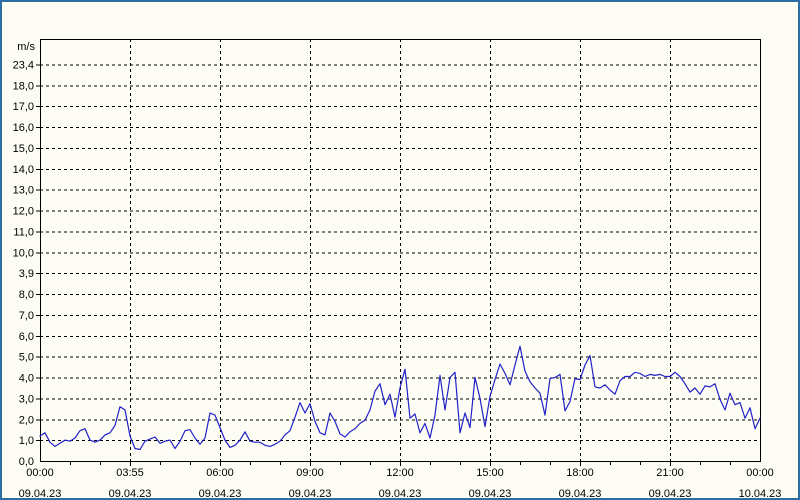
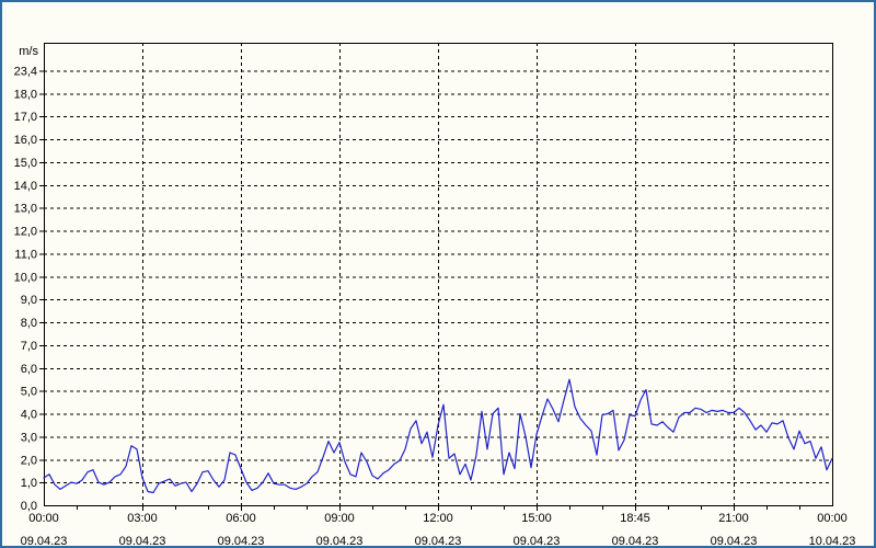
  0,0
  1,0
  2,0
  3,0
  4,0
  5,0
  6,0
  7,0
  8,0
- 3,9
+ 9,0
  10,0
  11,0
  12,0
  13,0
  14,0
  15,0
  16,0
  17,0
  18,0
  23,4
  m/s
  00:00
  09.04.23
- 03:55
+ 03:00
  09.04.23
  06:00
  09.04.23
  09:00
  09.04.23
  12:00
  09.04.23
  15:00
  09.04.23
- 18:00
+ 18:45
  09.04.23
  21:00
  09.04.23
  00:00
  10.04.23
